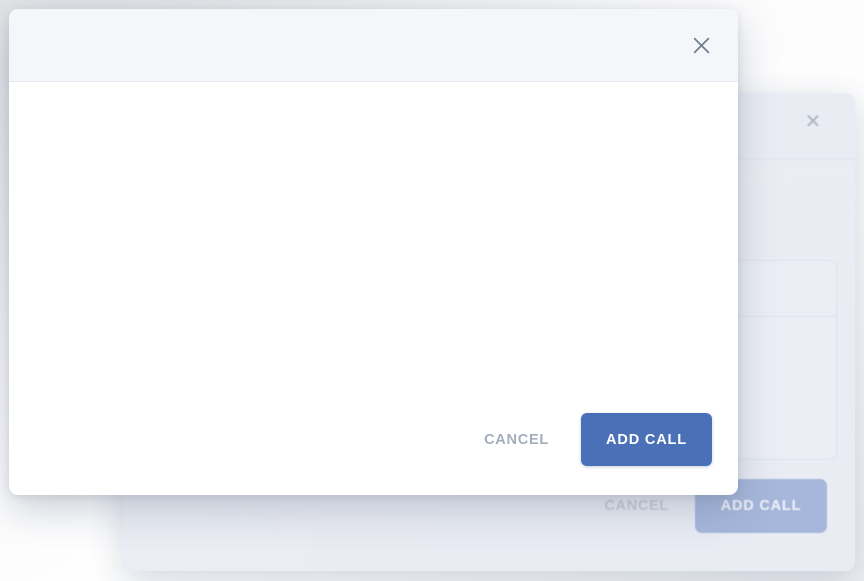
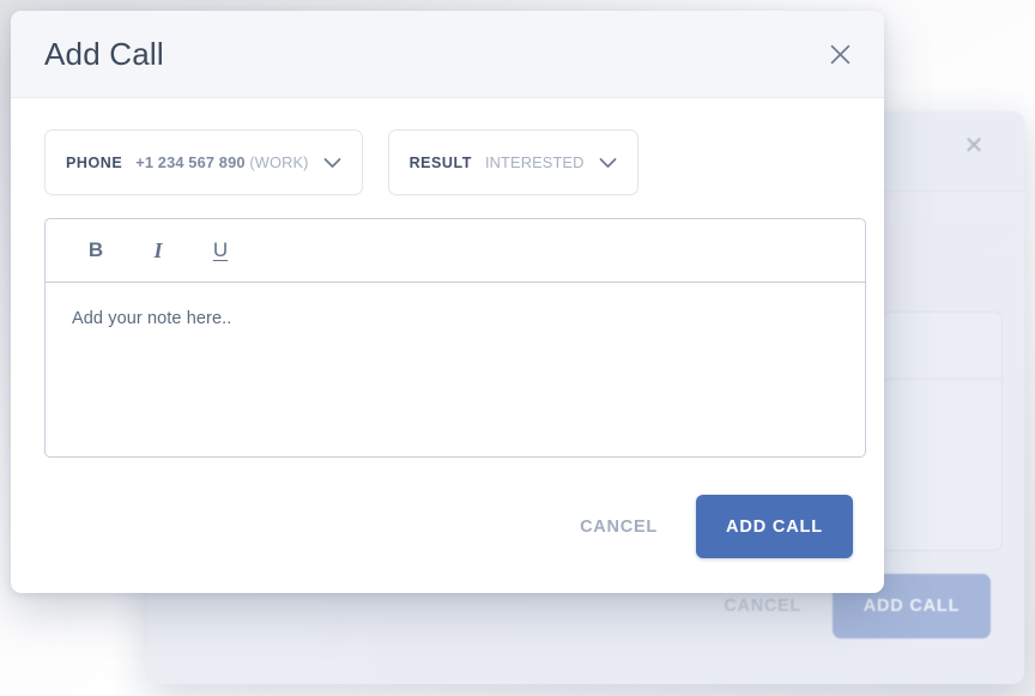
  ✕
  CANCEL
  ADD CALL
+ Add Call
+ PHONE
+ +1 234 567 890 (WORK)
+ RESULT
+ INTERESTED
+ B
+ I
+ U
+ Add your note here..
  CANCEL
  ADD CALL
